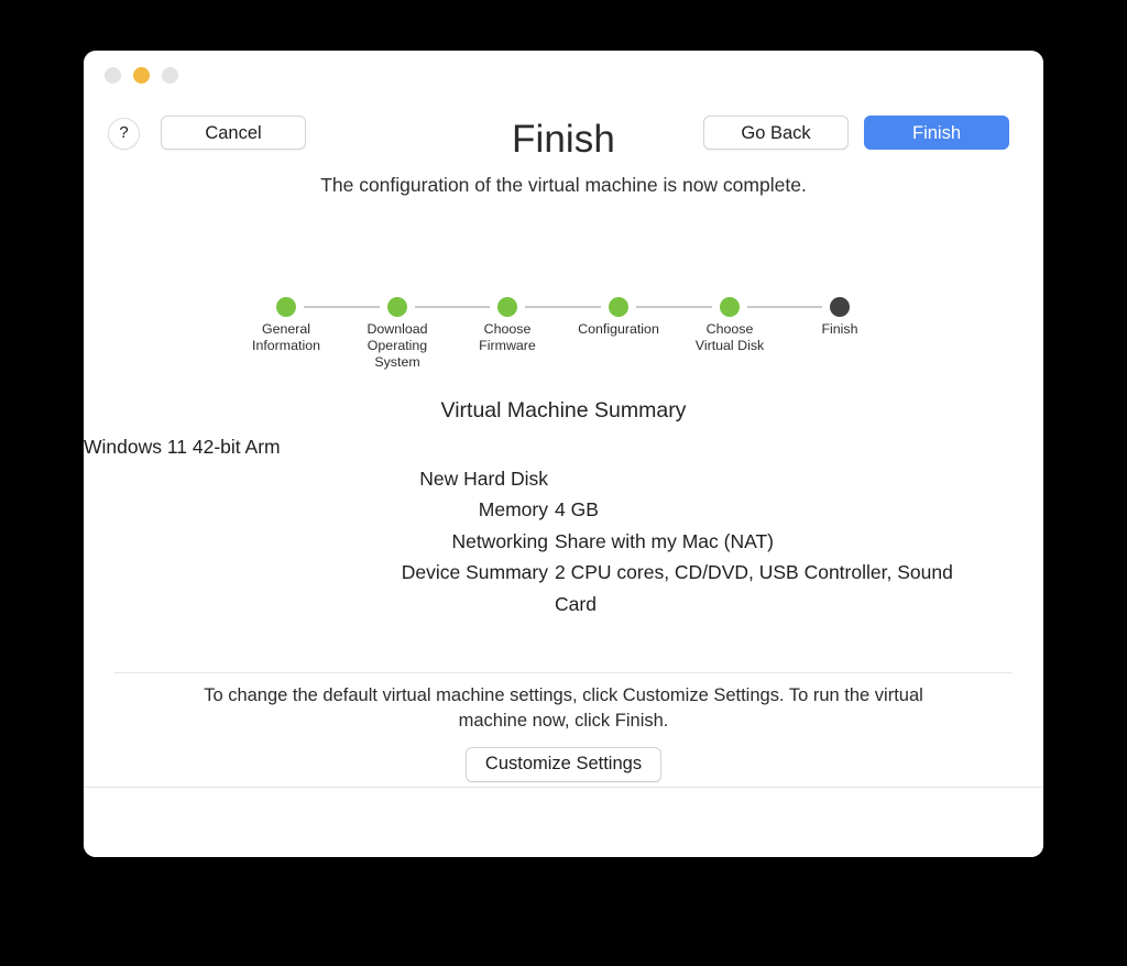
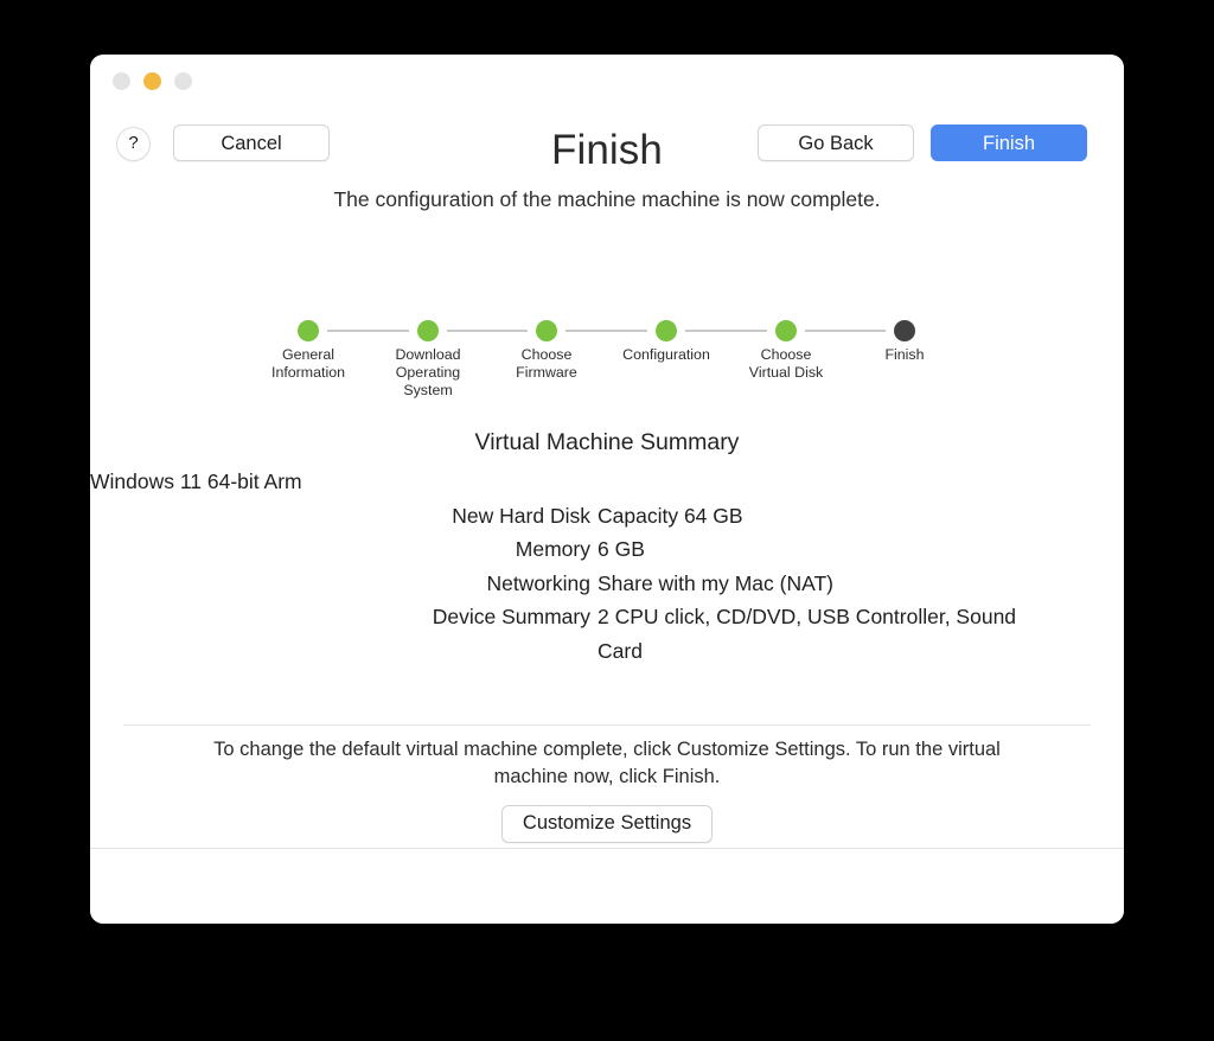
  Finish
- The configuration of the virtual machine is now complete.
+ The configuration of the machine machine is now complete.
  General
  Information
  Download
  Operating
  System
  Choose
  Firmware
  Configuration
  Choose
  Virtual Disk
  Finish
  Virtual Machine Summary
- Windows 11 42-bit Arm
+ Windows 11 64-bit Arm
  New Hard Disk
+ Capacity 64 GB
  Memory
- 4 GB
+ 6 GB
  Networking
  Share with my Mac (NAT)
  Device Summary
- 2 CPU cores, CD/DVD, USB Controller, Sound Card
+ 2 CPU click, CD/DVD, USB Controller, Sound Card
- To change the default virtual machine settings, click Customize Settings. To run the virtual machine now, click Finish.
+ To change the default virtual machine complete, click Customize Settings. To run the virtual machine now, click Finish.
  Customize Settings
  ?
  Cancel
  Go Back
  Finish
